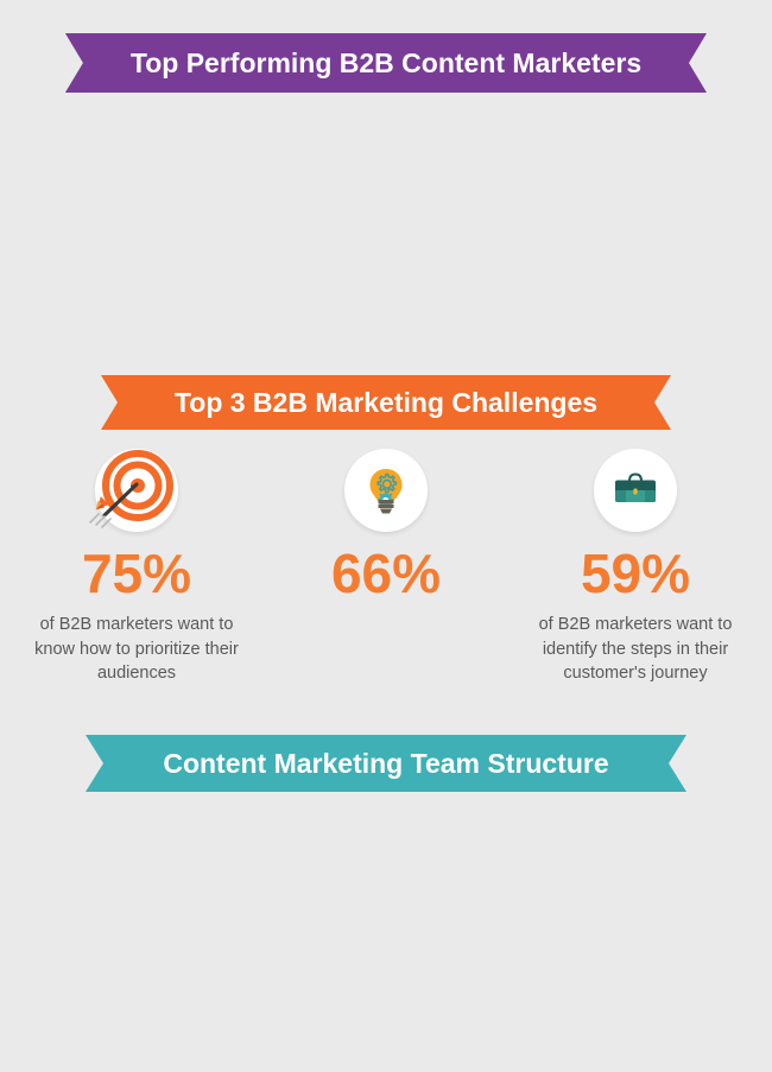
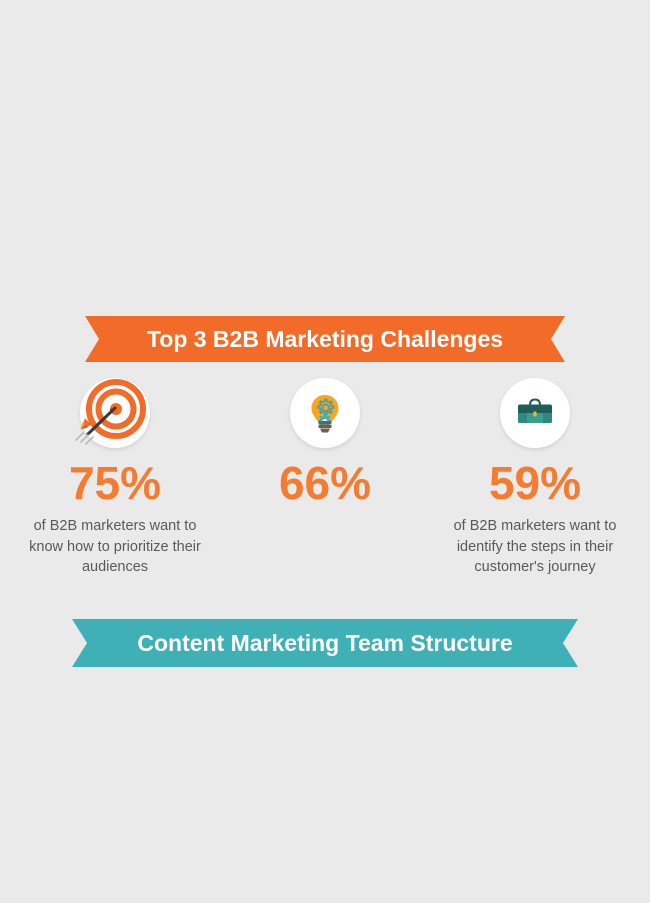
- Top Performing B2B Content Marketers
  Top 3 B2B Marketing Challenges
  75%
  of B2B marketers want to know how to prioritize their audiences
  66%
  59%
  of B2B marketers want to identify the steps in their customer's journey
  Content Marketing Team Structure
